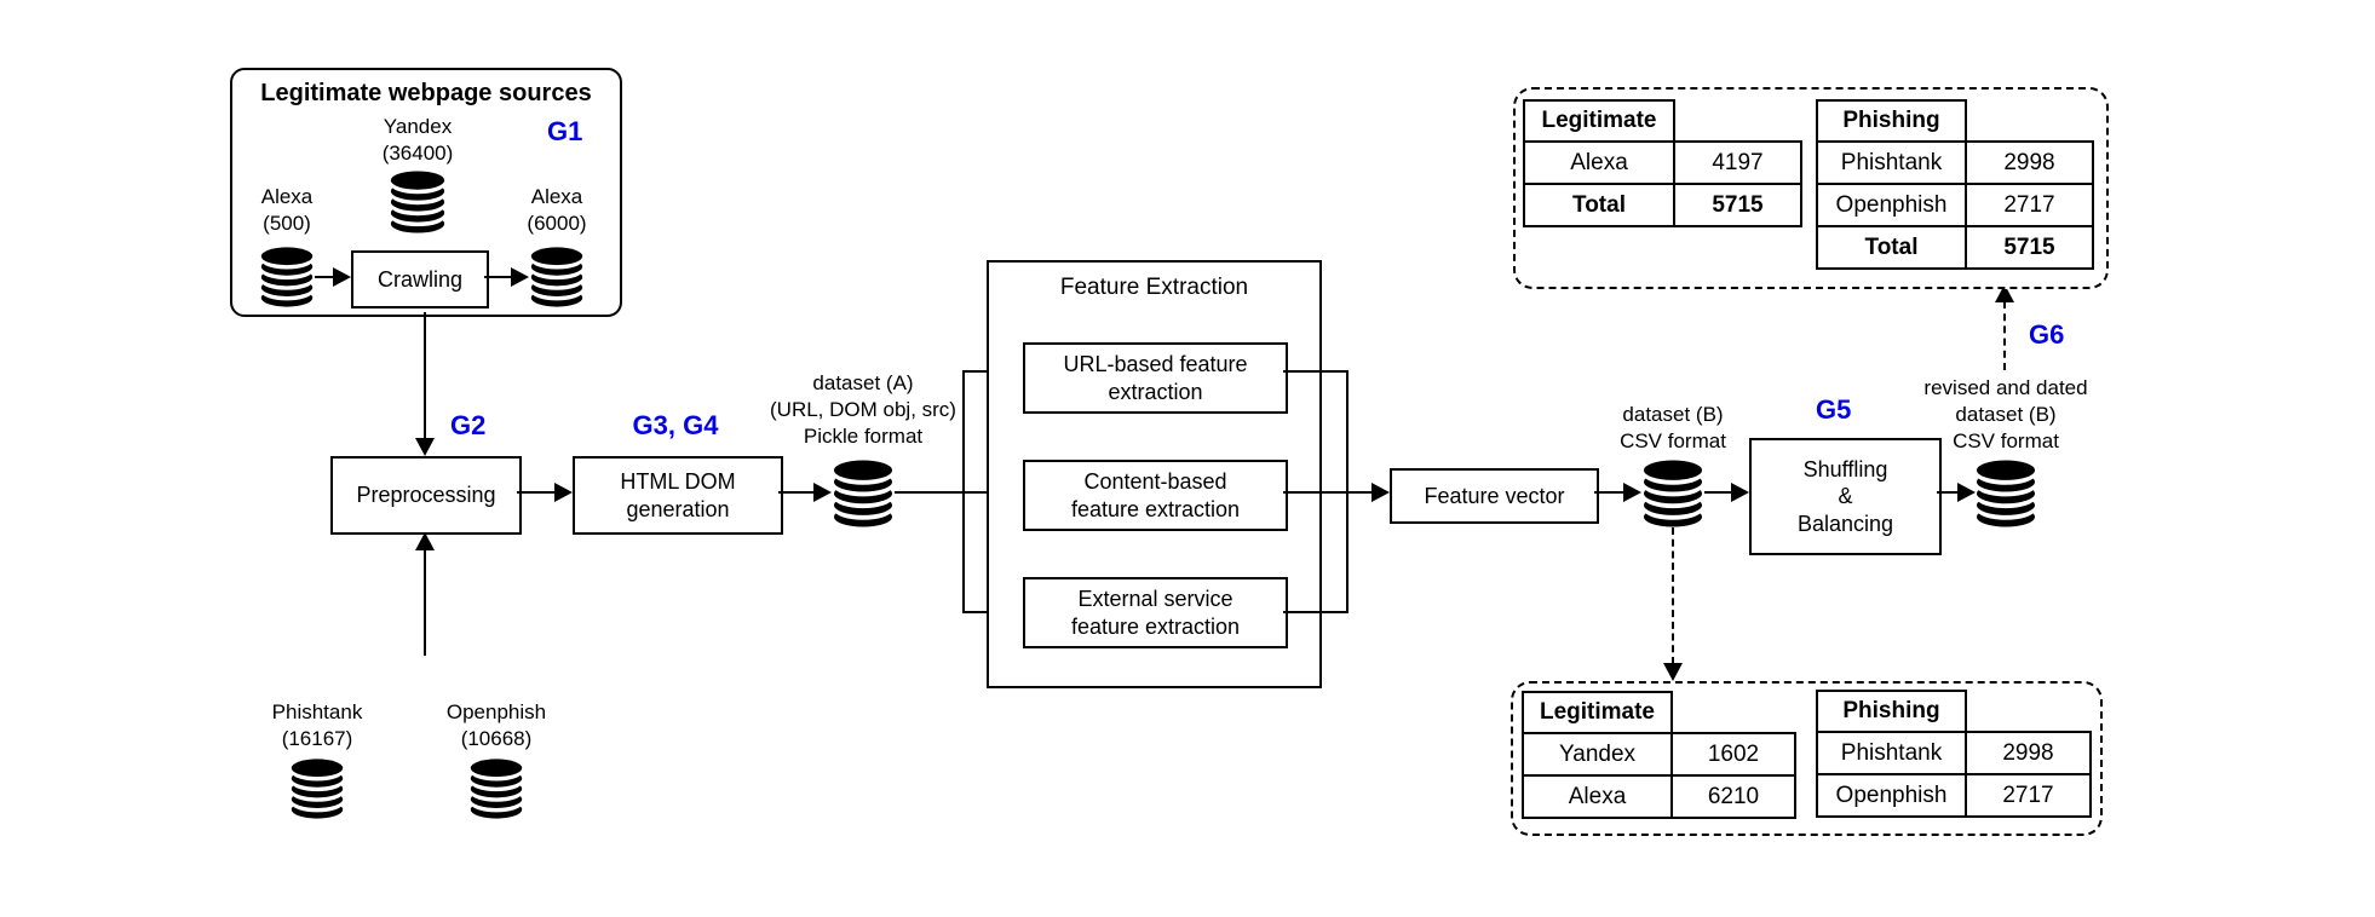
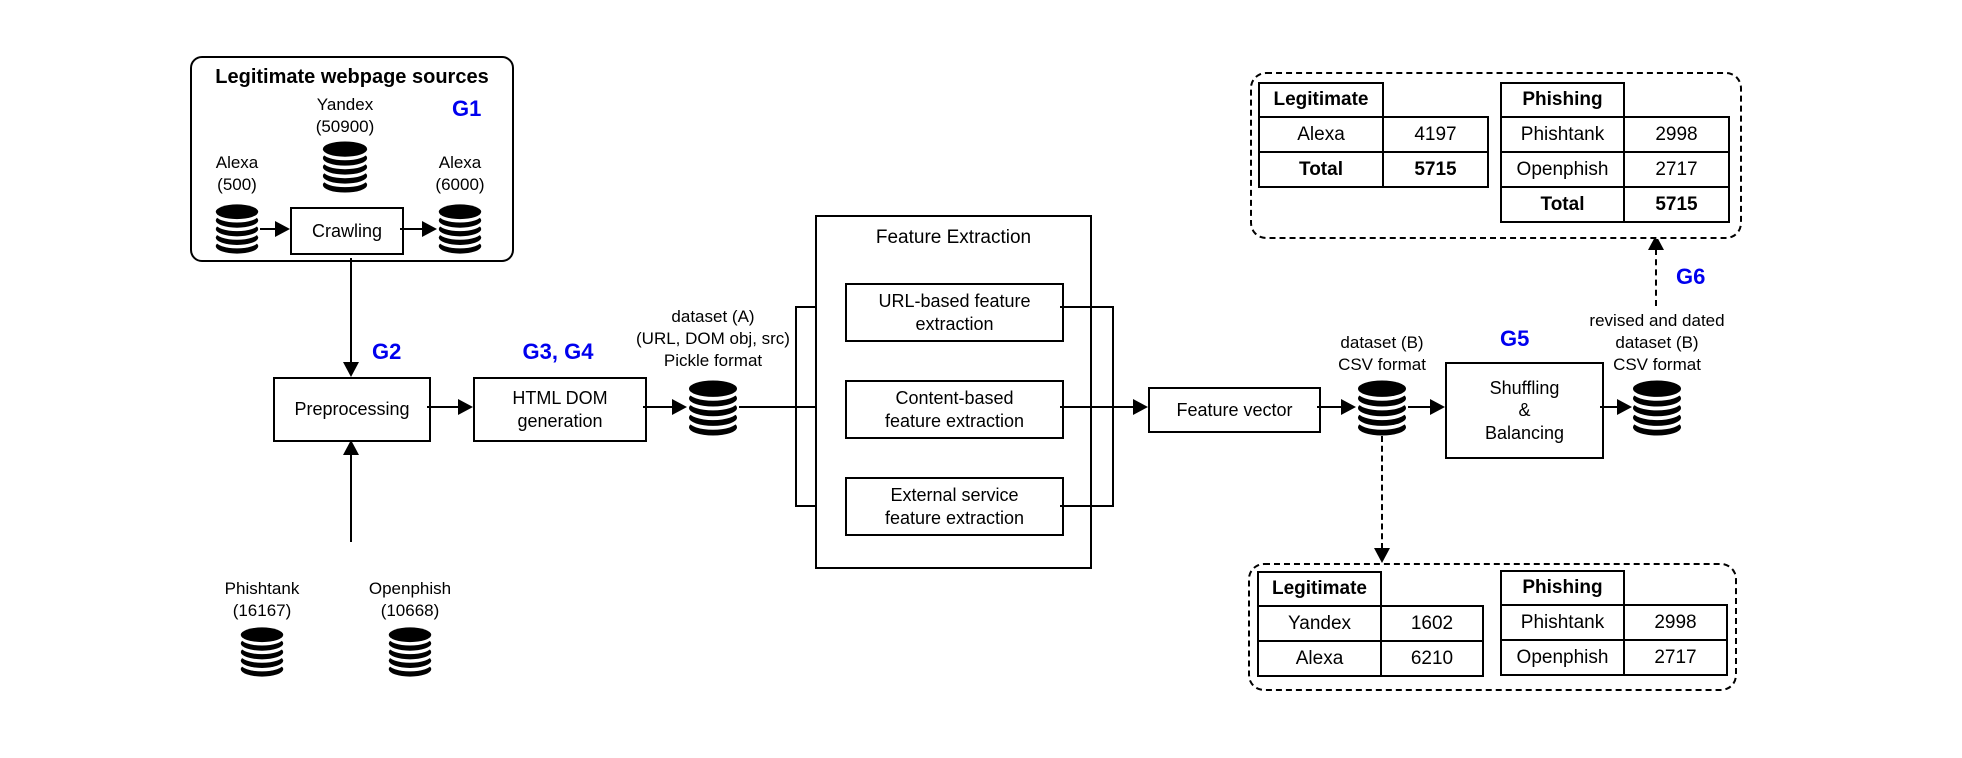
  Legitimate webpage sources
  G1
  Yandex
- (36400)
+ (50900)
  Alexa
  (500)
  Crawling
  Alexa
  (6000)
  Phishtank
  (16167)
  Openphish
  (10668)
  G2
  Preprocessing
  G3, G4
  HTML DOM
  generation
  dataset (A)
  (URL, DOM obj, src)
  Pickle format
  Feature Extraction
  URL-based feature
  extraction
  Content-based
  feature extraction
  External service
  feature extraction
  Feature vector
  dataset (B)
  CSV format
  G5
  Shuffling
  &
  Balancing
  revised and dated
  dataset (B)
  CSV format
  G6
  Legitimate
  Alexa	4197
  Total	5715
  Phishing
  Phishtank	2998
  Openphish	2717
  Total	5715
  Legitimate
  Yandex	1602
  Alexa	6210
  Phishing
  Phishtank	2998
  Openphish	2717
